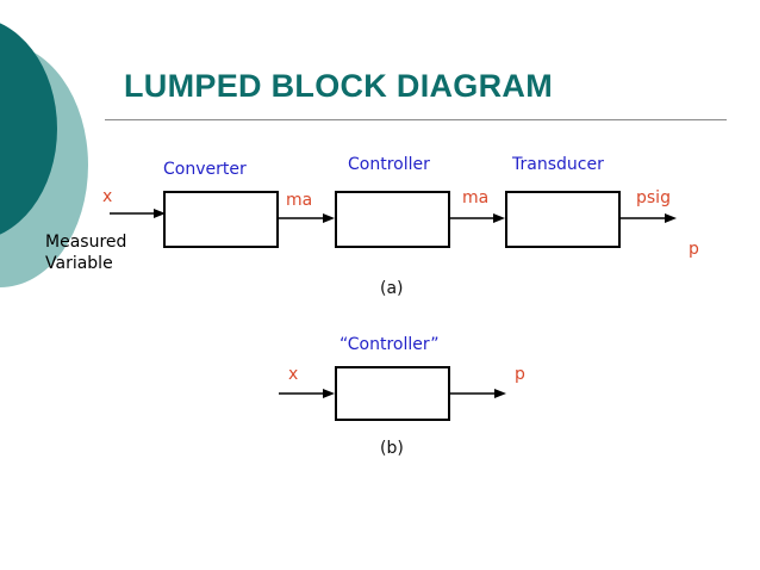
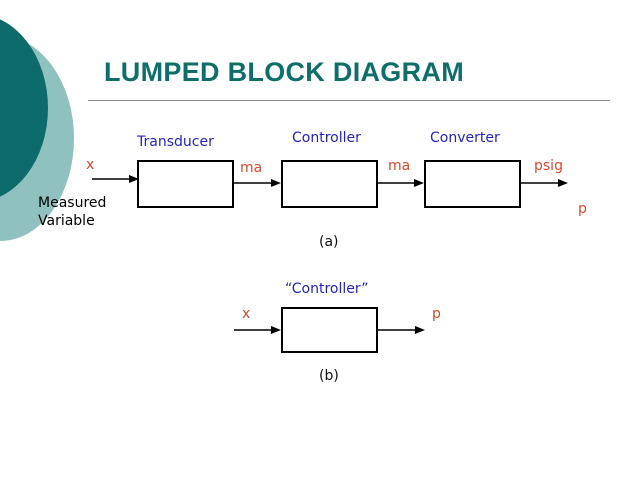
  LUMPED BLOCK DIAGRAM
- Converter
+ Transducer
  Controller
- Transducer
+ Converter
  x
  ma
  ma
  psig
  p
  Measured
  Variable
  (a)
  “Controller”
  x
  p
  (b)
